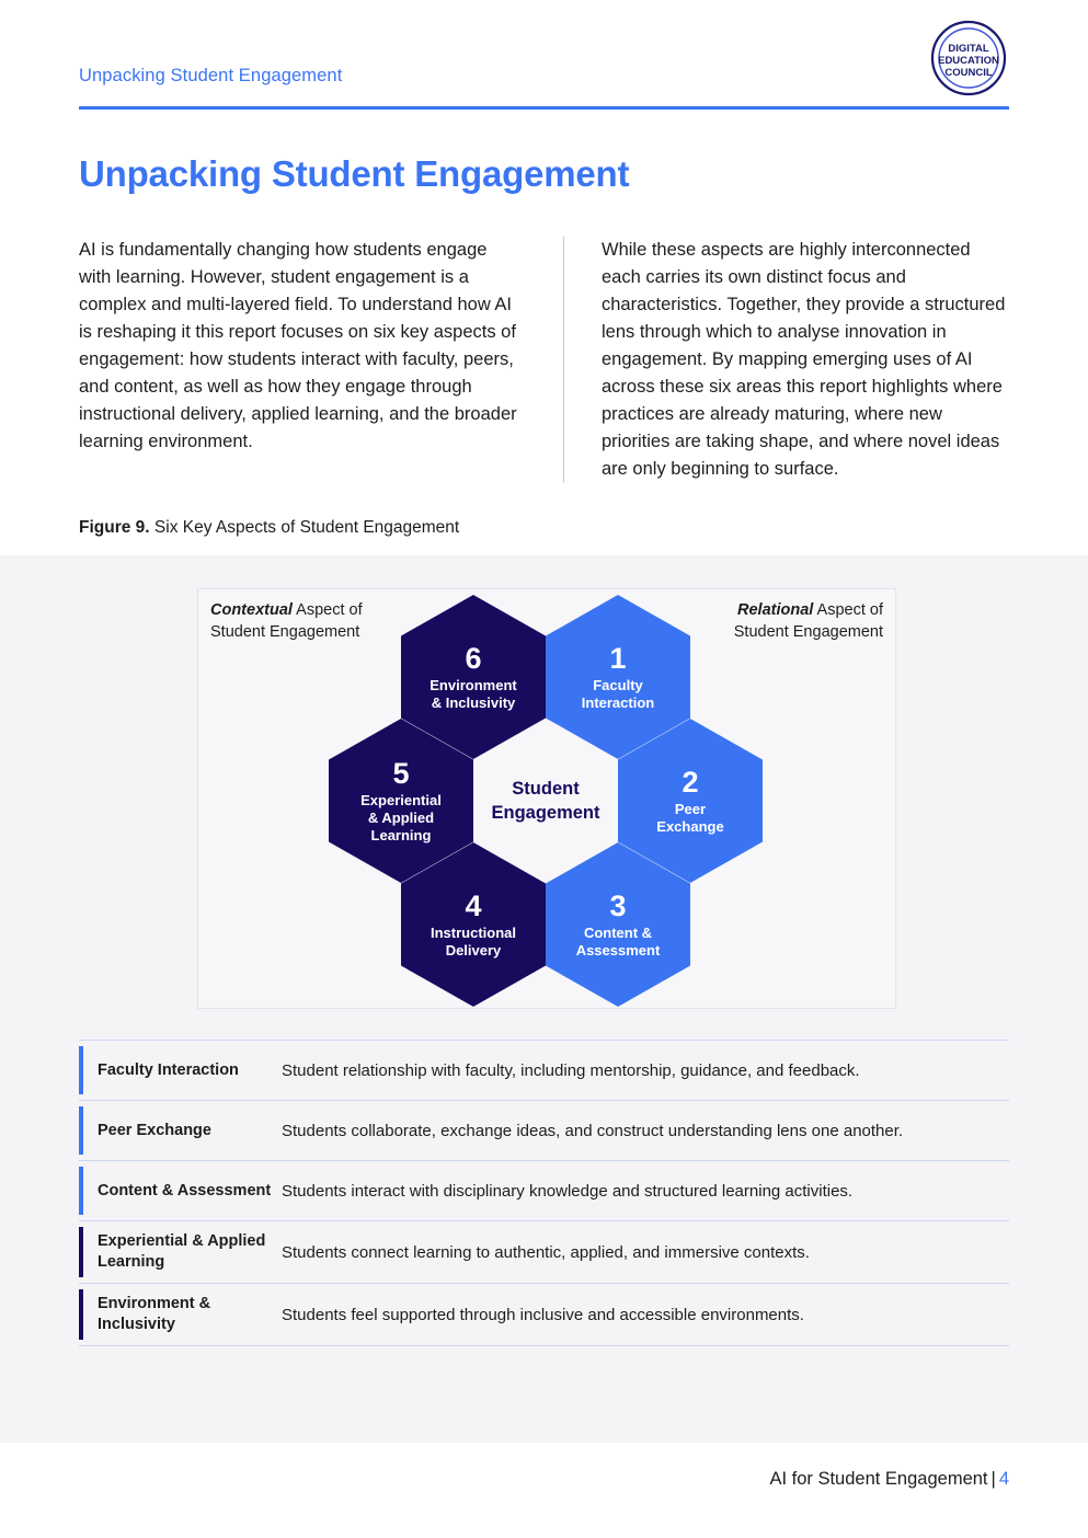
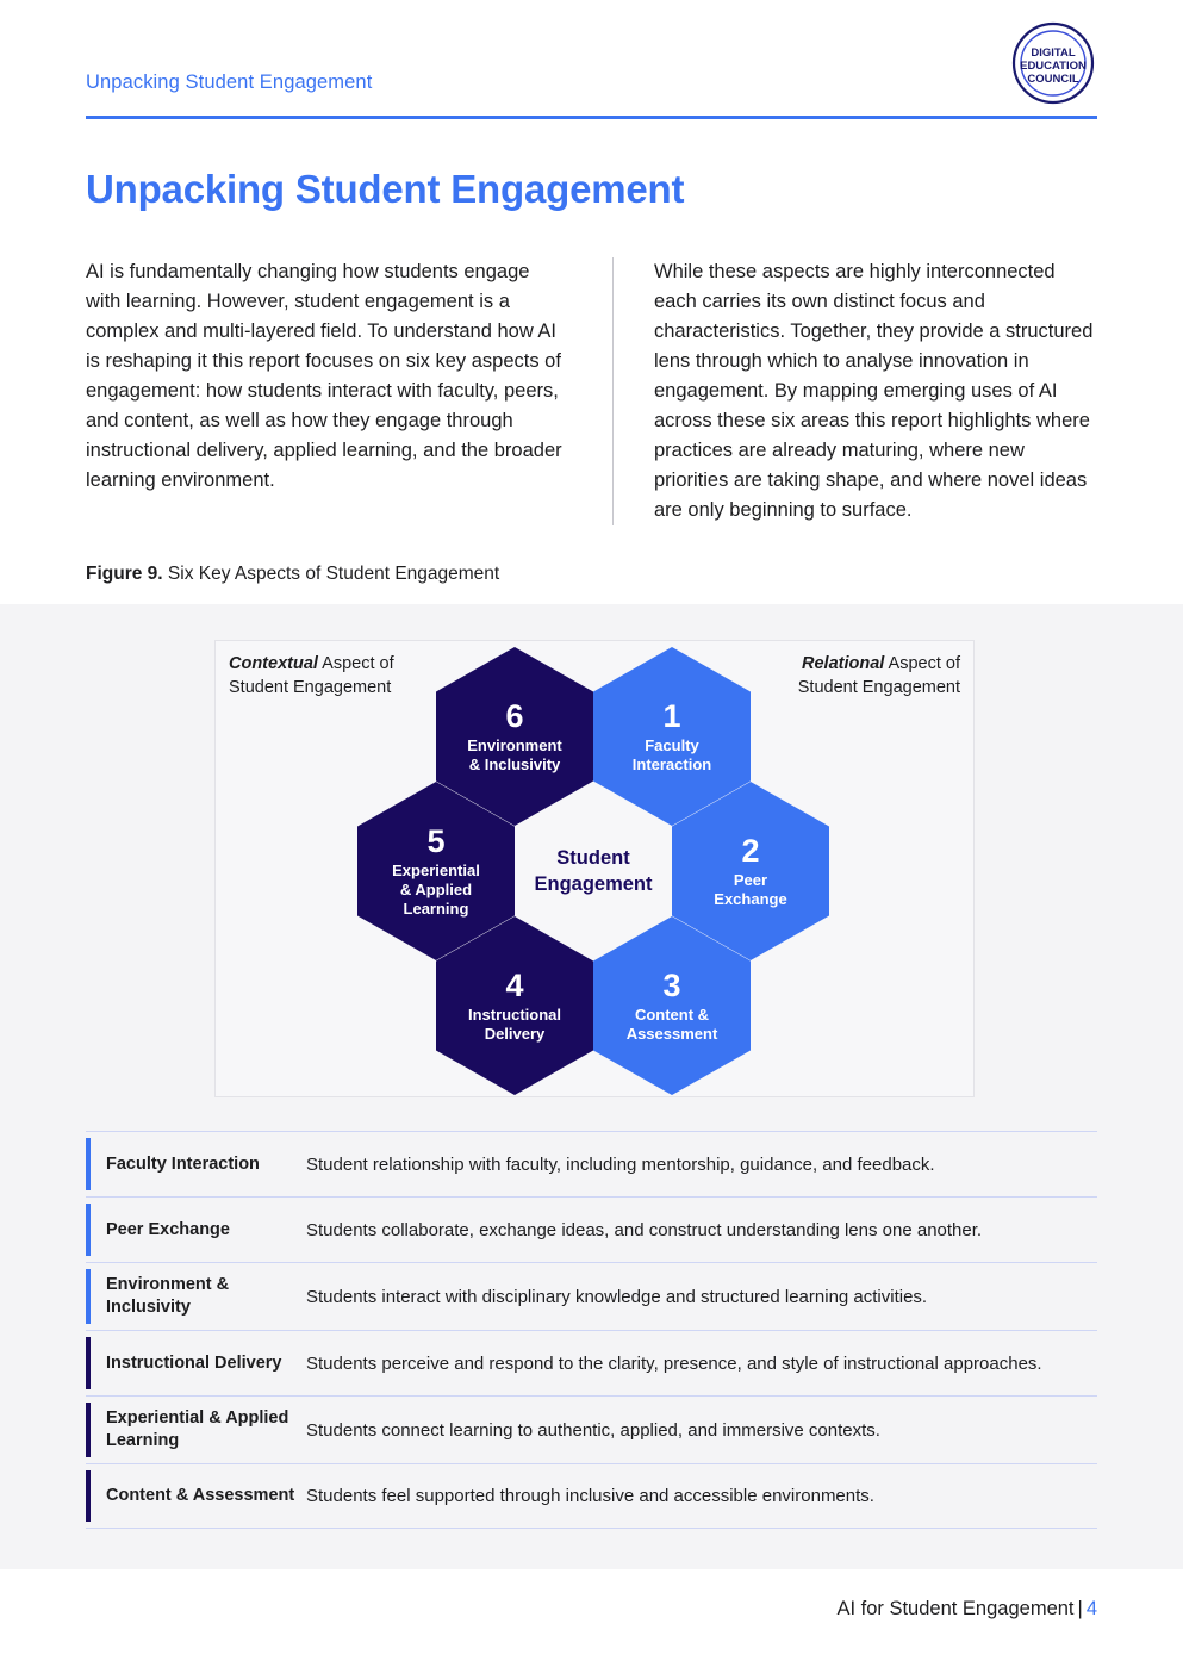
  Unpacking Student Engagement
  DIGITAL
  EDUCATION
  COUNCIL
  Unpacking Student Engagement
  AI is fundamentally changing how students engage with learning. However, student engagement is a complex and multi-layered field. To understand how AI is reshaping it this report focuses on six key aspects of engagement: how students interact with faculty, peers, and content, as well as how they engage through instructional delivery, applied learning, and the broader learning environment.
  While these aspects are highly interconnected each carries its own distinct focus and characteristics. Together, they provide a structured lens through which to analyse innovation in engagement. By mapping emerging uses of AI across these six areas this report highlights where practices are already maturing, where new priorities are taking shape, and where novel ideas are only beginning to surface.
  Figure 9. Six Key Aspects of Student Engagement
  Contextual Aspect of
  Student Engagement
  Relational Aspect of
  Student Engagement
  6
  Environment
  & Inclusivity
  1
  Faculty
  Interaction
  5
  Experiential
  & Applied
  Learning
  Student
  Engagement
  2
  Peer
  Exchange
  4
  Instructional
  Delivery
  3
  Content &
  Assessment
  Faculty Interaction
  Student relationship with faculty, including mentorship, guidance, and feedback.
  Peer Exchange
  Students collaborate, exchange ideas, and construct understanding lens one another.
- Content & Assessment
+ Environment & Inclusivity
  Students interact with disciplinary knowledge and structured learning activities.
+ Instructional Delivery
+ Students perceive and respond to the clarity, presence, and style of instructional approaches.
  Experiential & Applied Learning
  Students connect learning to authentic, applied, and immersive contexts.
- Environment & Inclusivity
+ Content & Assessment
  Students feel supported through inclusive and accessible environments.
  AI for Student Engagement | 4
